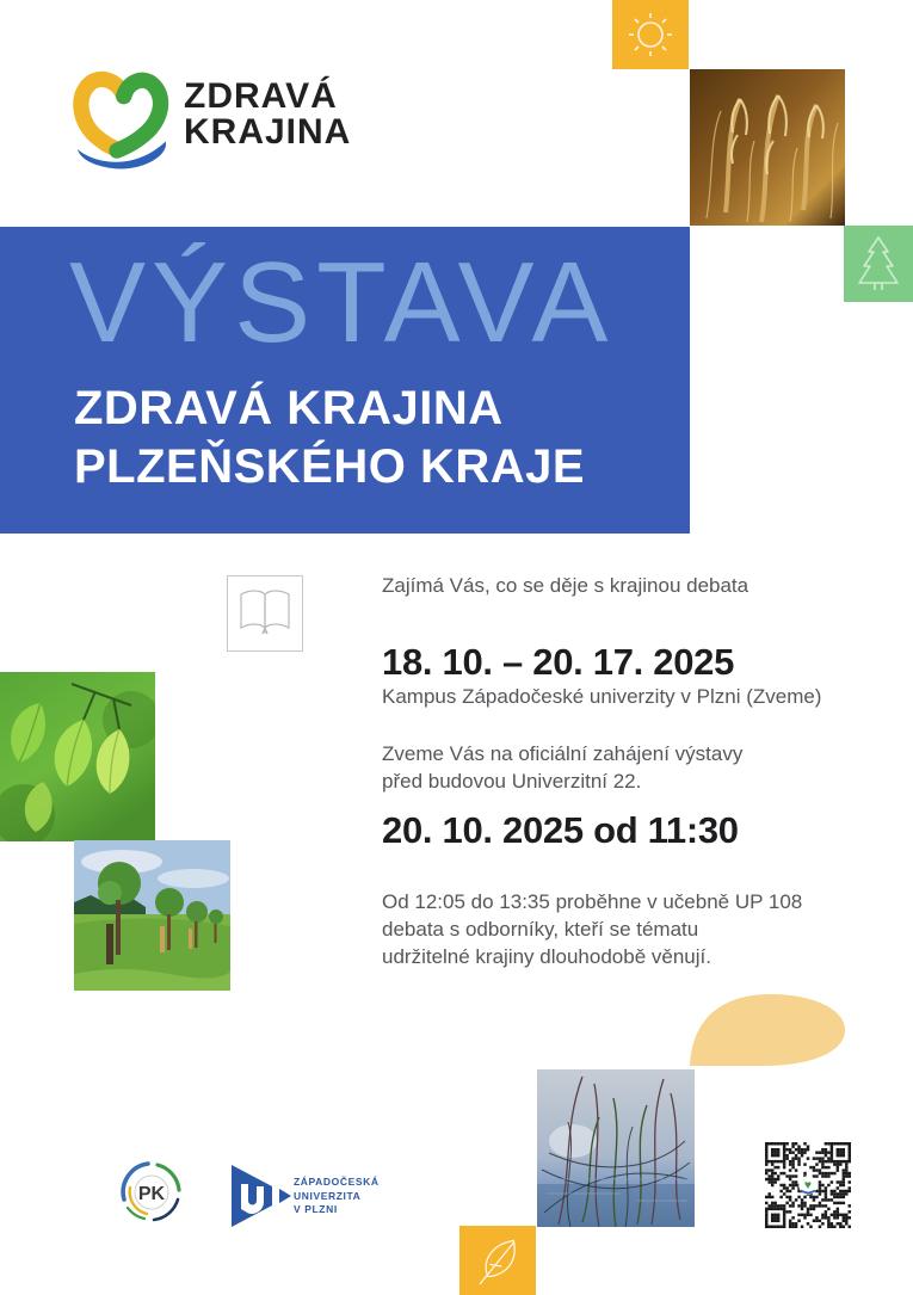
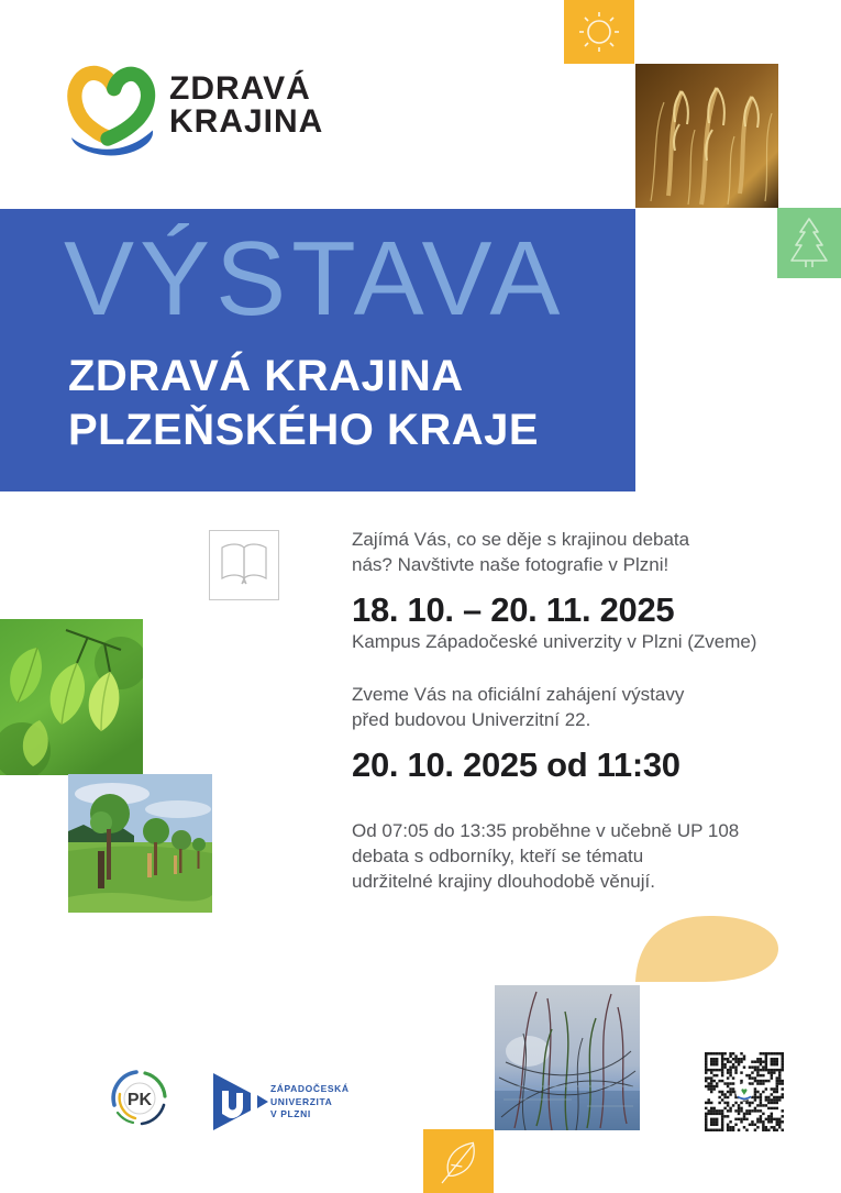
  ZDRAVÁ
  KRAJINA
  VÝSTAVA
  ZDRAVÁ KRAJINA
  PLZEŇSKÉHO KRAJE
  Zajímá Vás, co se děje s krajinou debata
+ nás? Navštivte naše fotografie v Plzni!
- 18. 10. – 20. 17. 2025
+ 18. 10. – 20. 11. 2025
  Kampus Západočeské univerzity v Plzni (Zveme)
  Zveme Vás na oficiální zahájení výstavy
  před budovou Univerzitní 22.
  20. 10. 2025 od 11:30
- Od 12:05 do 13:35 proběhne v učebně UP 108
+ Od 07:05 do 13:35 proběhne v učebně UP 108
  debata s odborníky, kteří se tématu
  udržitelné krajiny dlouhodobě věnují.
  ♥
  PK
  ZÁPADOČESKÁ
  UNIVERZITA
  V PLZNI
